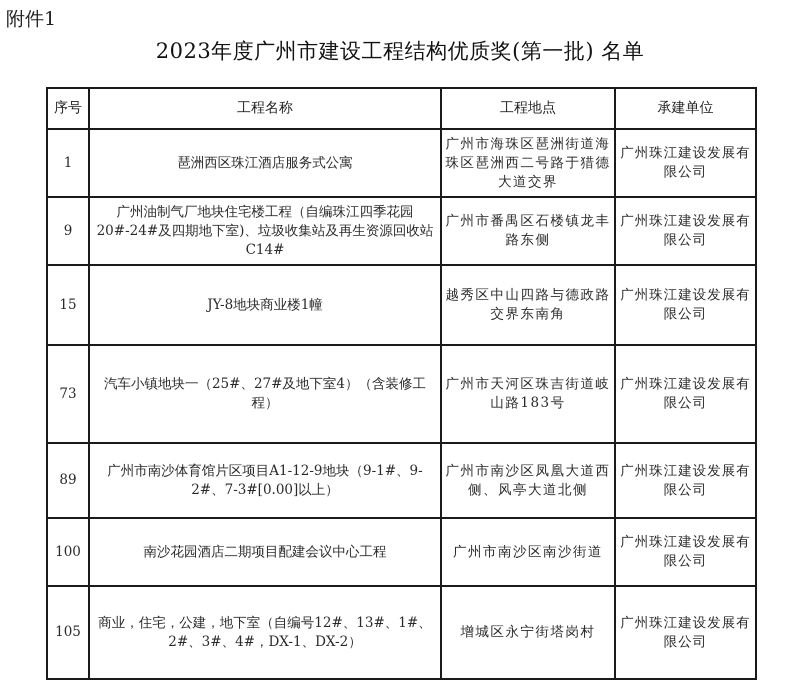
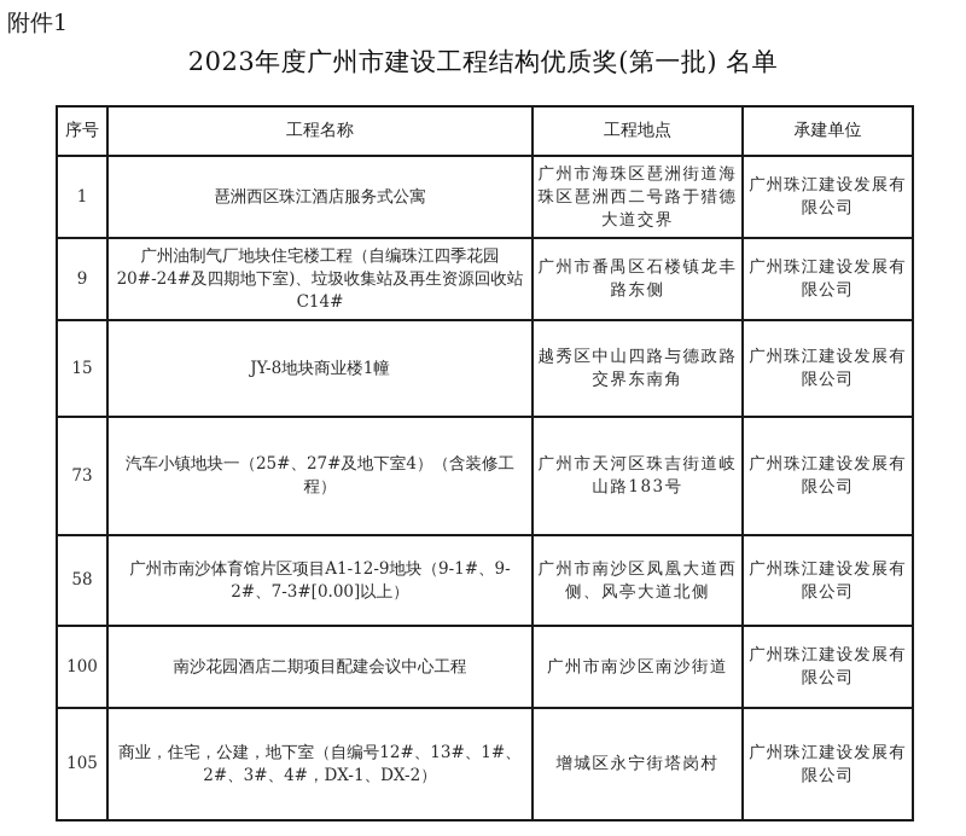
  附件1
  2023年度广州市建设工程结构优质奖(第一批) 名单
  序号	工程名称	工程地点	承建单位
  1	琶洲西区珠江酒店服务式公寓	广州市海珠区琶洲街道海珠区琶洲西二号路于猎德大道交界	广州珠江建设发展有限公司
  9	广州油制气厂地块住宅楼工程（自编珠江四季花园20#-24#及四期地下室)、垃圾收集站及再生资源回收站C14#	广州市番禺区石楼镇龙丰路东侧	广州珠江建设发展有限公司
  15	JY-8地块商业楼1幢	越秀区中山四路与德政路交界东南角	广州珠江建设发展有限公司
  73	汽车小镇地块一（25#、27#及地下室4）（含装修工程）	广州市天河区珠吉街道岐山路183号	广州珠江建设发展有限公司
- 89	广州市南沙体育馆片区项目A1-12-9地块（9-1#、9-2#、7-3#[0.00]以上）	广州市南沙区凤凰大道西侧、风亭大道北侧	广州珠江建设发展有限公司
+ 58	广州市南沙体育馆片区项目A1-12-9地块（9-1#、9-2#、7-3#[0.00]以上）	广州市南沙区凤凰大道西侧、风亭大道北侧	广州珠江建设发展有限公司
  100	南沙花园酒店二期项目配建会议中心工程	广州市南沙区南沙街道	广州珠江建设发展有限公司
  105	商业，住宅，公建，地下室（自编号12#、13#、1#、2#、3#、4#，DX-1、DX-2）	增城区永宁街塔岗村	广州珠江建设发展有限公司
